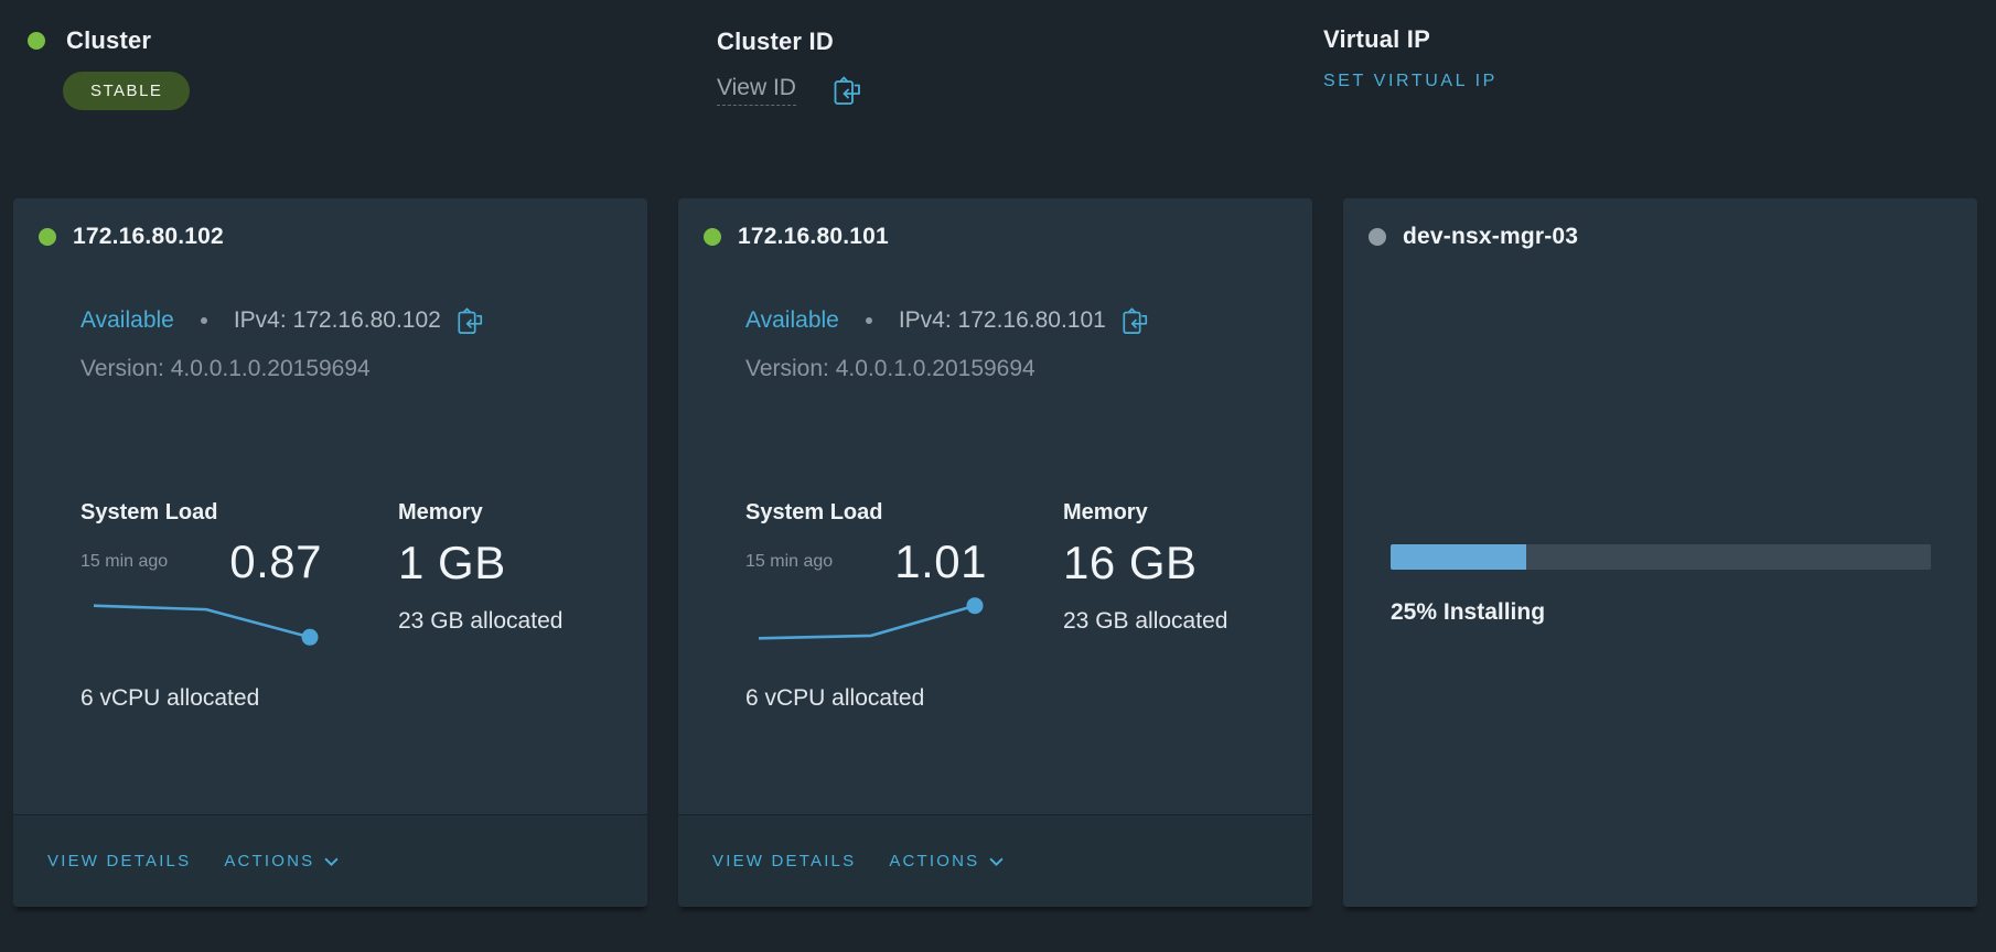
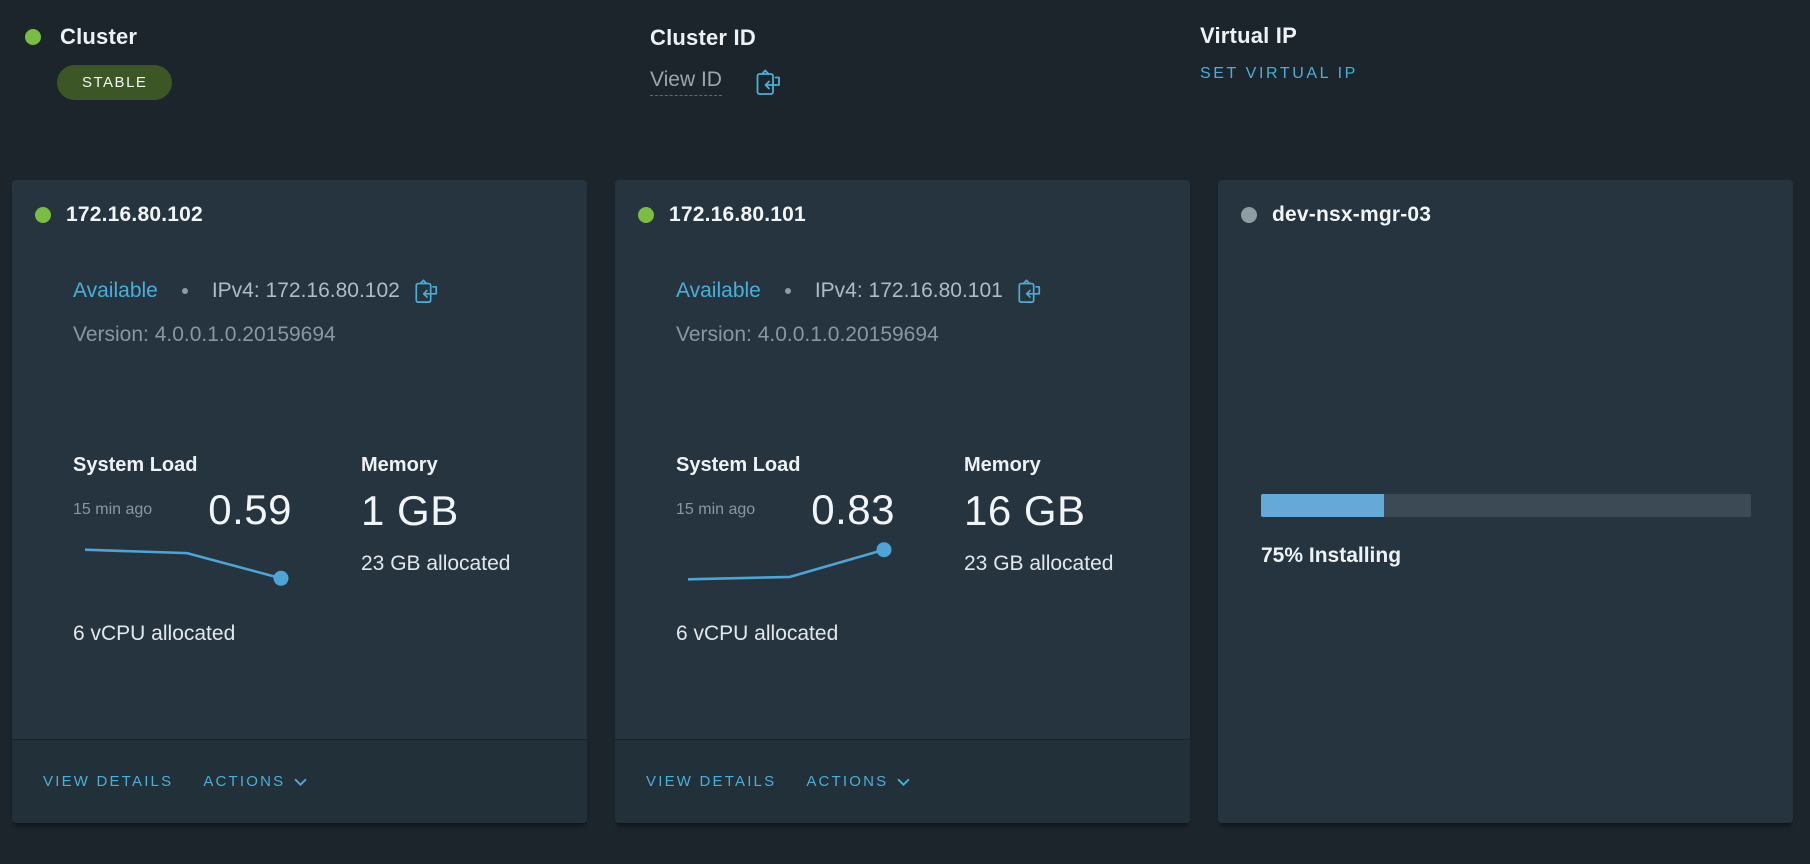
  Cluster
  STABLE
  Cluster ID
  View ID
  Virtual IP
  SET VIRTUAL IP
  172.16.80.102
  Available
  IPv4: 172.16.80.102
  Version: 4.0.0.1.0.20159694
  System Load
  15 min ago
- 0.87
+ 0.59
  6 vCPU allocated
  Memory
  1 GB
  23 GB allocated
  VIEW DETAILS
  ACTIONS
  172.16.80.101
  Available
  IPv4: 172.16.80.101
  Version: 4.0.0.1.0.20159694
  System Load
  15 min ago
- 1.01
+ 0.83
  6 vCPU allocated
  Memory
  16 GB
  23 GB allocated
  VIEW DETAILS
  ACTIONS
  dev-nsx-mgr-03
- 25% Installing
+ 75% Installing
